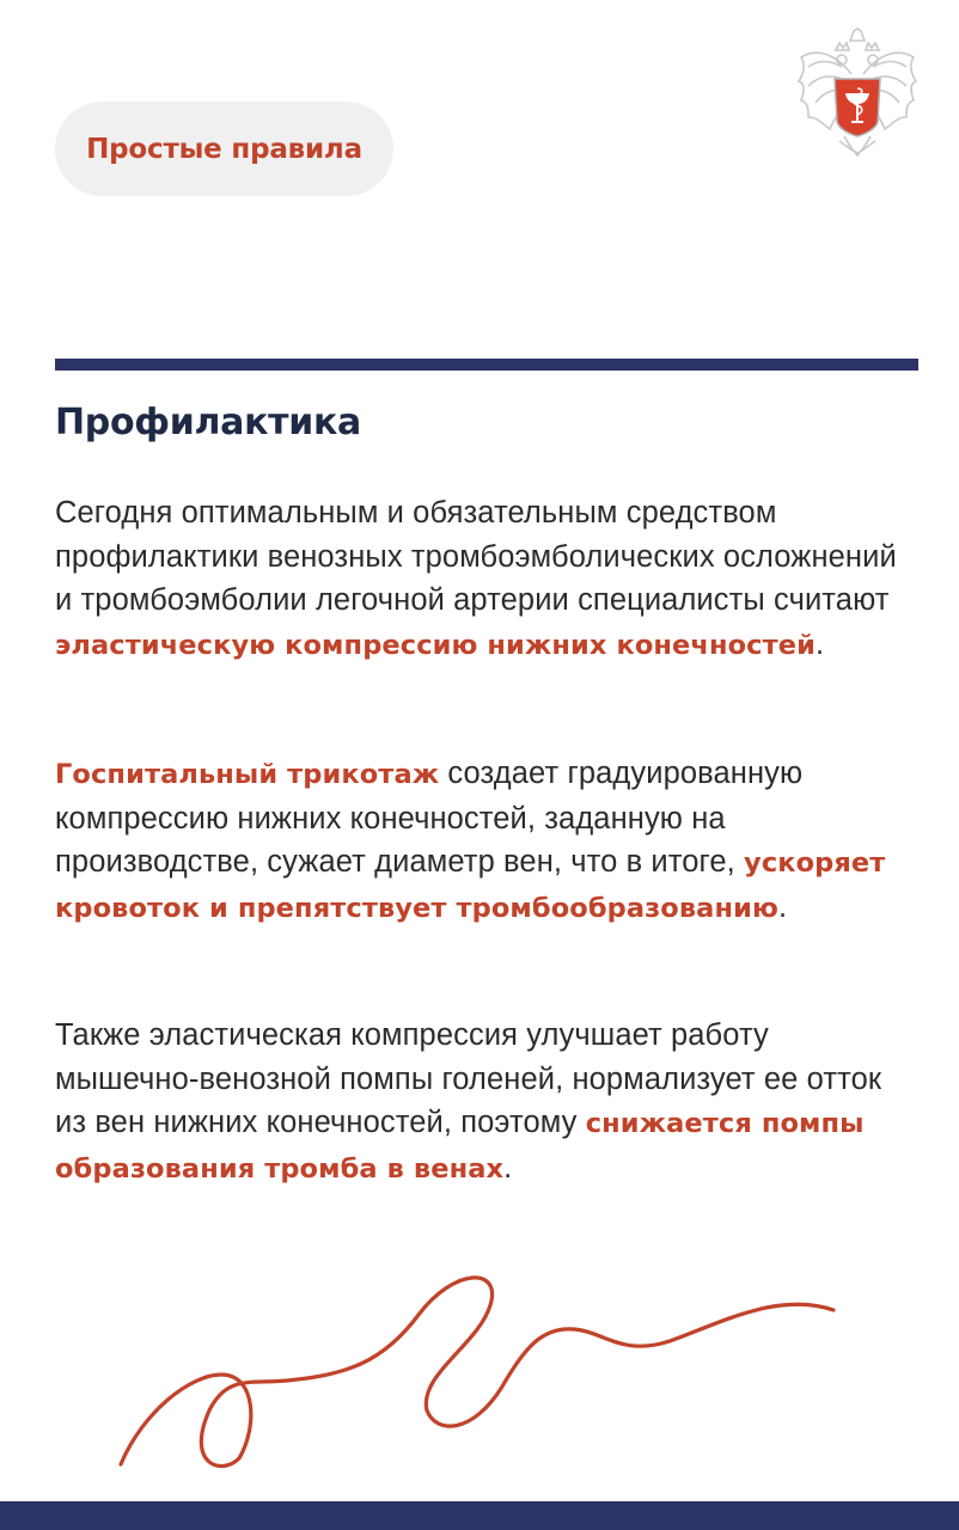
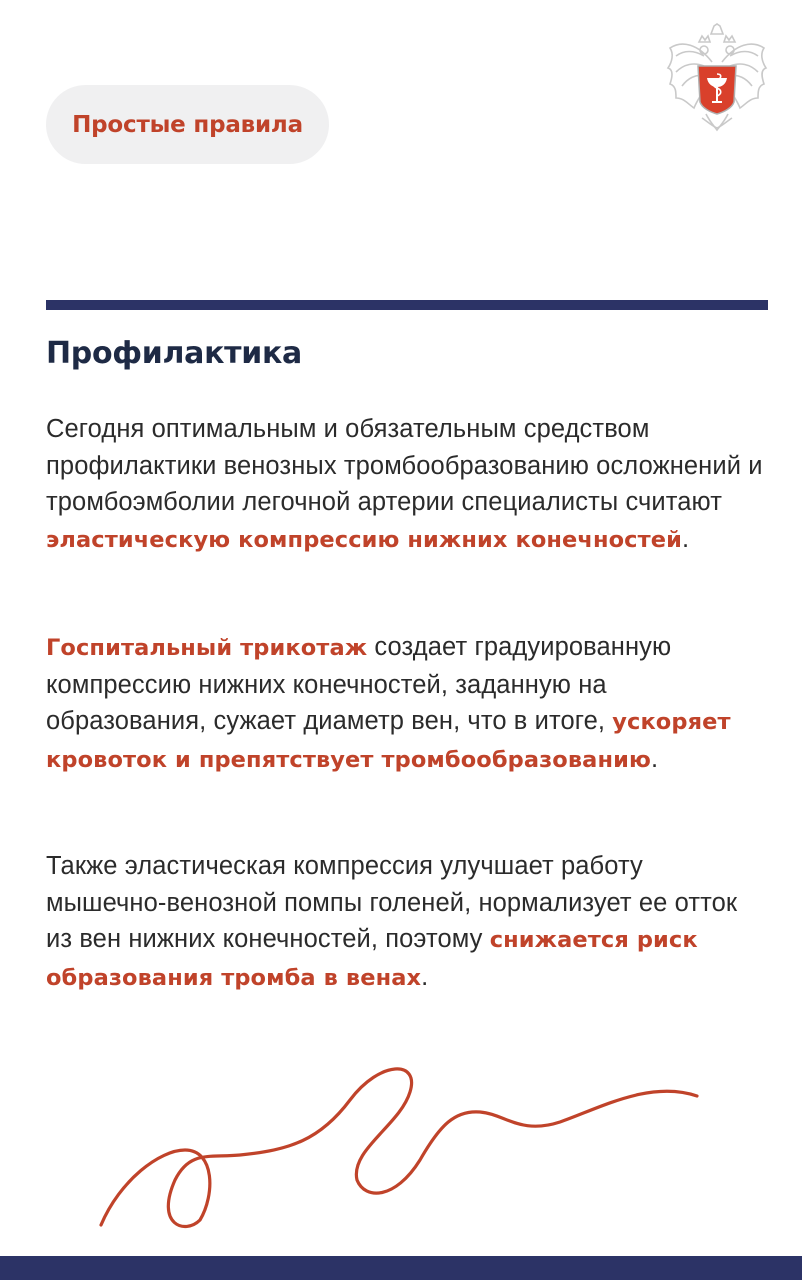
  Простые правила
  Профилактика
- Сегодня оптимальным и обязательным средством профилактики венозных тромбоэмболических осложнений и тромбоэмболии легочной артерии специалисты считают эластическую компрессию нижних конечностей.
+ Сегодня оптимальным и обязательным средством профилактики венозных тромбообразованию осложнений и тромбоэмболии легочной артерии специалисты считают эластическую компрессию нижних конечностей.
- Госпитальный трикотаж создает градуированную компрессию нижних конечностей, заданную на производстве, сужает диаметр вен, что в итоге, ускоряет кровоток и препятствует тромбообразованию.
+ Госпитальный трикотаж создает градуированную компрессию нижних конечностей, заданную на образования, сужает диаметр вен, что в итоге, ускоряет кровоток и препятствует тромбообразованию.
- Также эластическая компрессия улучшает работу мышечно-венозной помпы голеней, нормализует ее отток из вен нижних конечностей, поэтому снижается помпы образования тромба в венах.
+ Также эластическая компрессия улучшает работу мышечно-венозной помпы голеней, нормализует ее отток из вен нижних конечностей, поэтому снижается риск образования тромба в венах.
